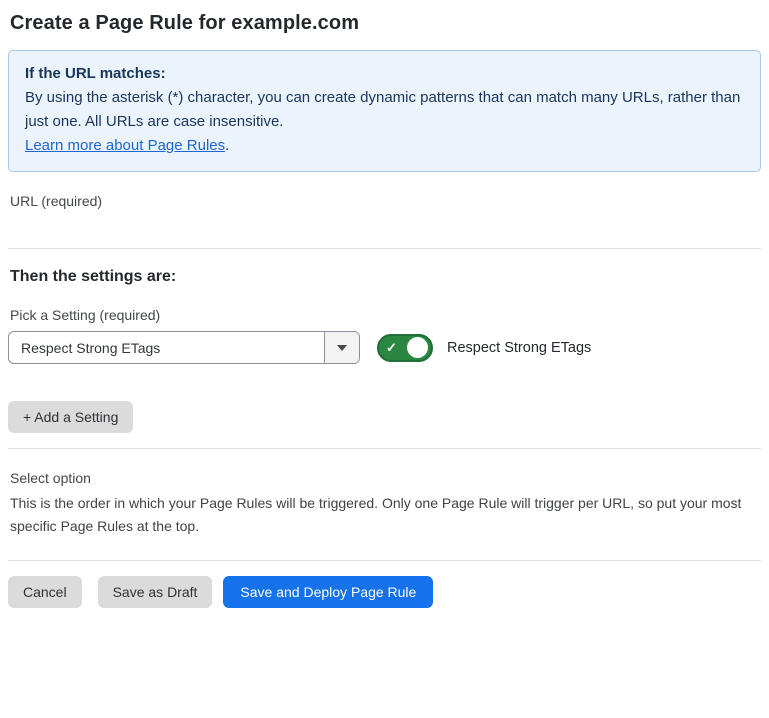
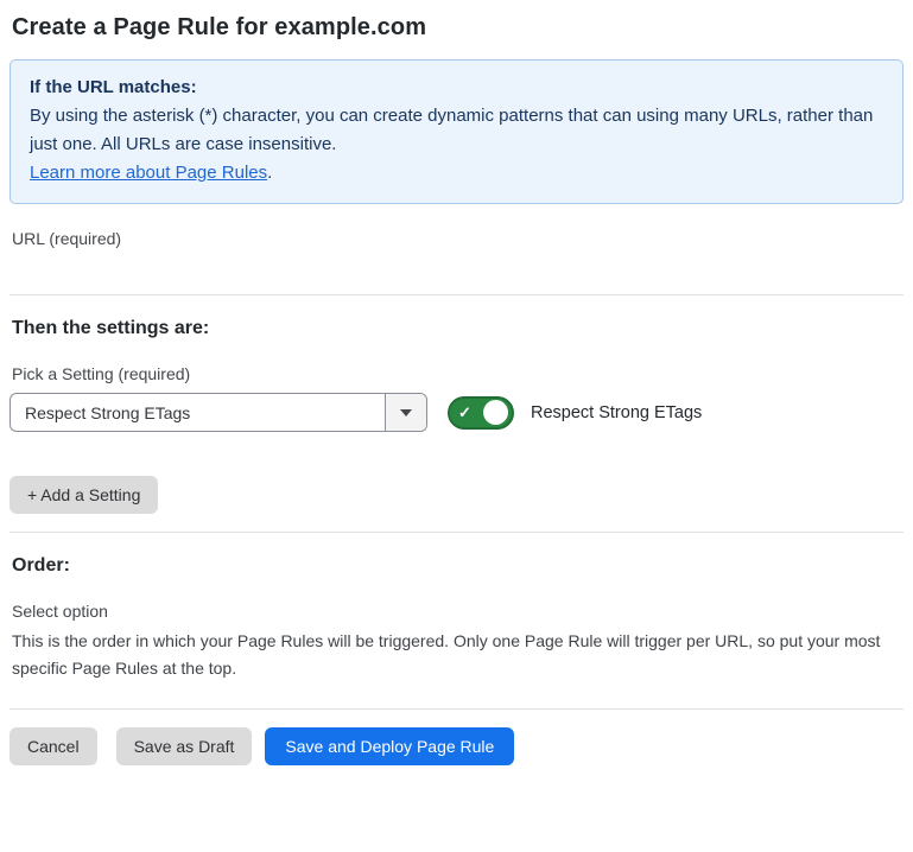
  Create a Page Rule for example.com
  If the URL matches:
- By using the asterisk (*) character, you can create dynamic patterns that can match many URLs, rather than just one. All URLs are case insensitive.
+ By using the asterisk (*) character, you can create dynamic patterns that can using many URLs, rather than just one. All URLs are case insensitive.
  Learn more about Page Rules.
  URL (required)
  Then the settings are:
  Pick a Setting (required)
  Respect Strong ETags
  ✓
  Respect Strong ETags
  + Add a Setting
+ Order:
  Select option
  This is the order in which your Page Rules will be triggered. Only one Page Rule will trigger per URL, so put your most specific Page Rules at the top.
  Cancel
  Save as Draft
  Save and Deploy Page Rule
